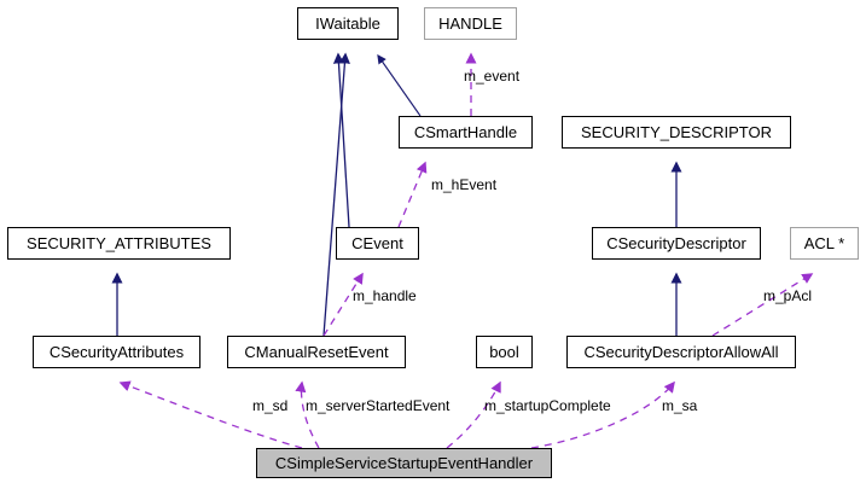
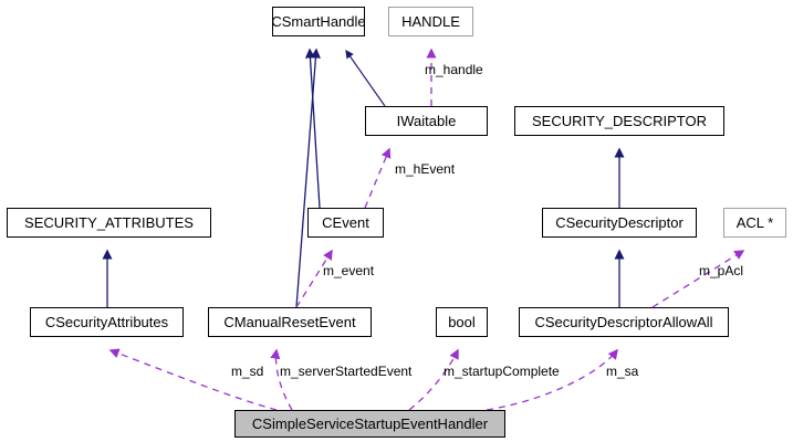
- IWaitable
+ CSmartHandle
  HANDLE
- CSmartHandle
+ IWaitable
  SECURITY_DESCRIPTOR
  SECURITY_ATTRIBUTES
  CEvent
  CSecurityDescriptor
  ACL *
  CSecurityAttributes
  CManualResetEvent
  bool
  CSecurityDescriptorAllowAll
  CSimpleServiceStartupEventHandler
- m_event
+ m_handle
  m_hEvent
- m_handle
+ m_event
  m_pAcl
  m_sd
  m_serverStartedEvent
  m_startupComplete
  m_sa
